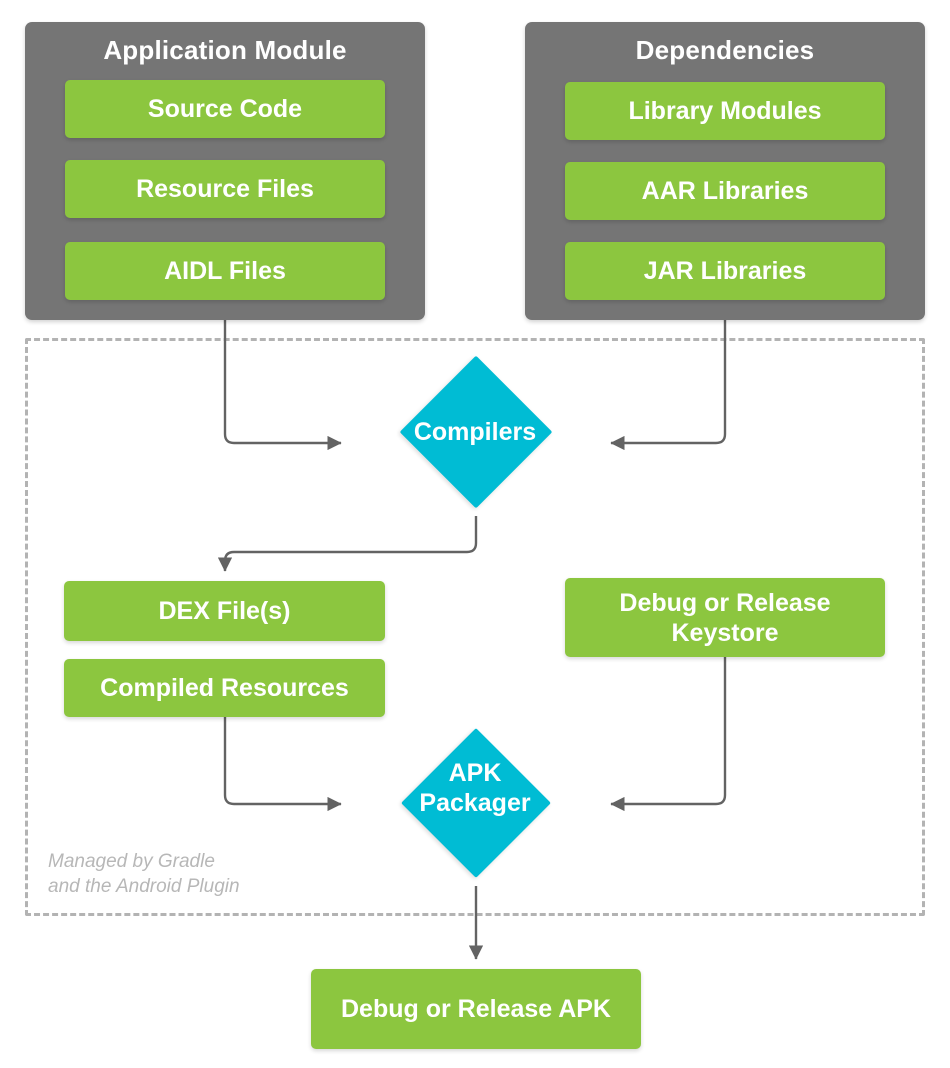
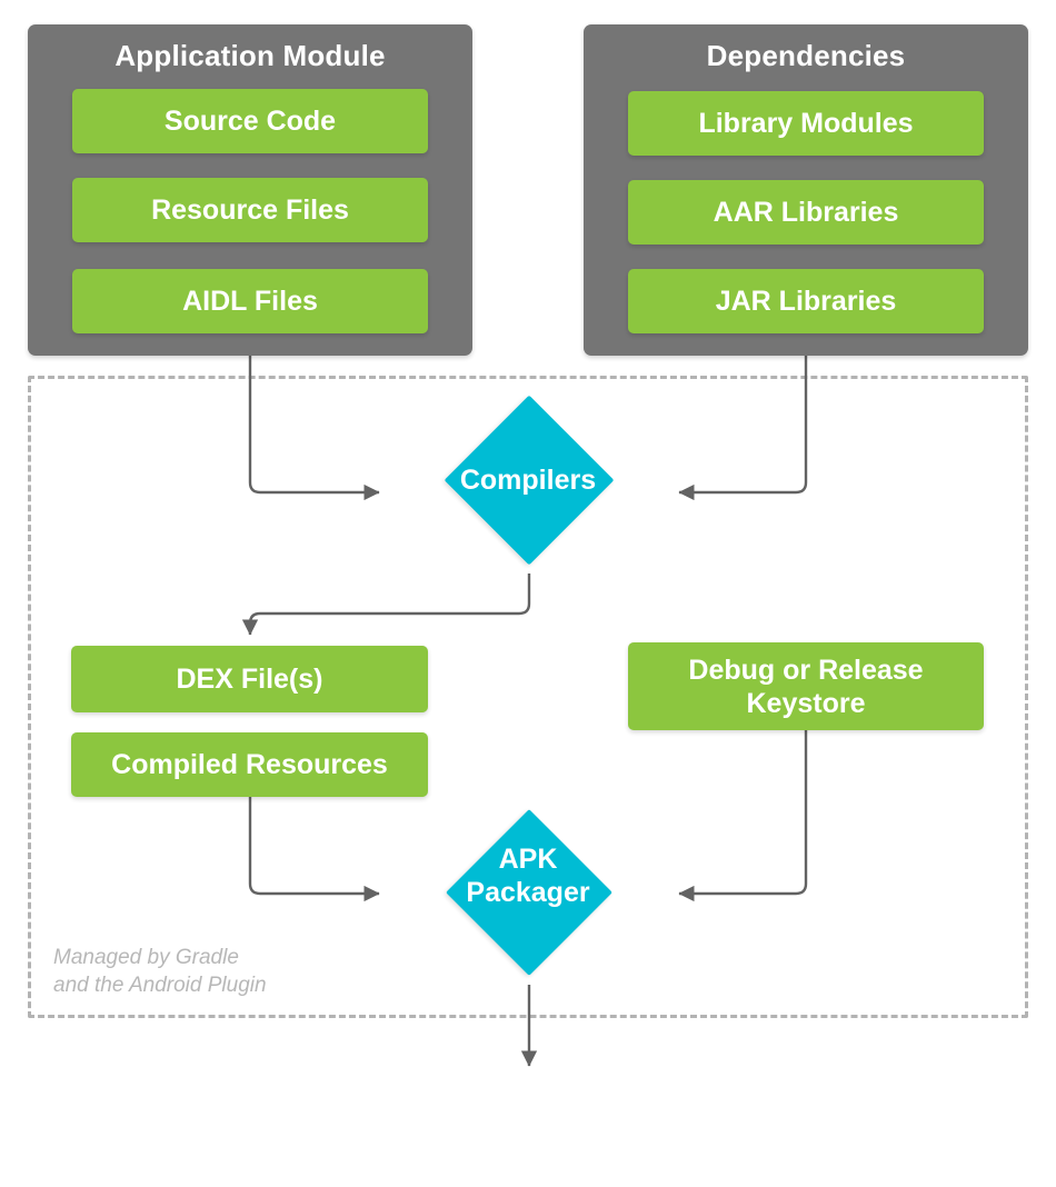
  Managed by Gradle
  and the Android Plugin
  Application Module
  Source Code
  Resource Files
  AIDL Files
  Dependencies
  Library Modules
  AAR Libraries
  JAR Libraries
  Compilers
  DEX File(s)
  Compiled Resources
  Debug or Release Keystore
  APK
  Packager
- Debug or Release APK
